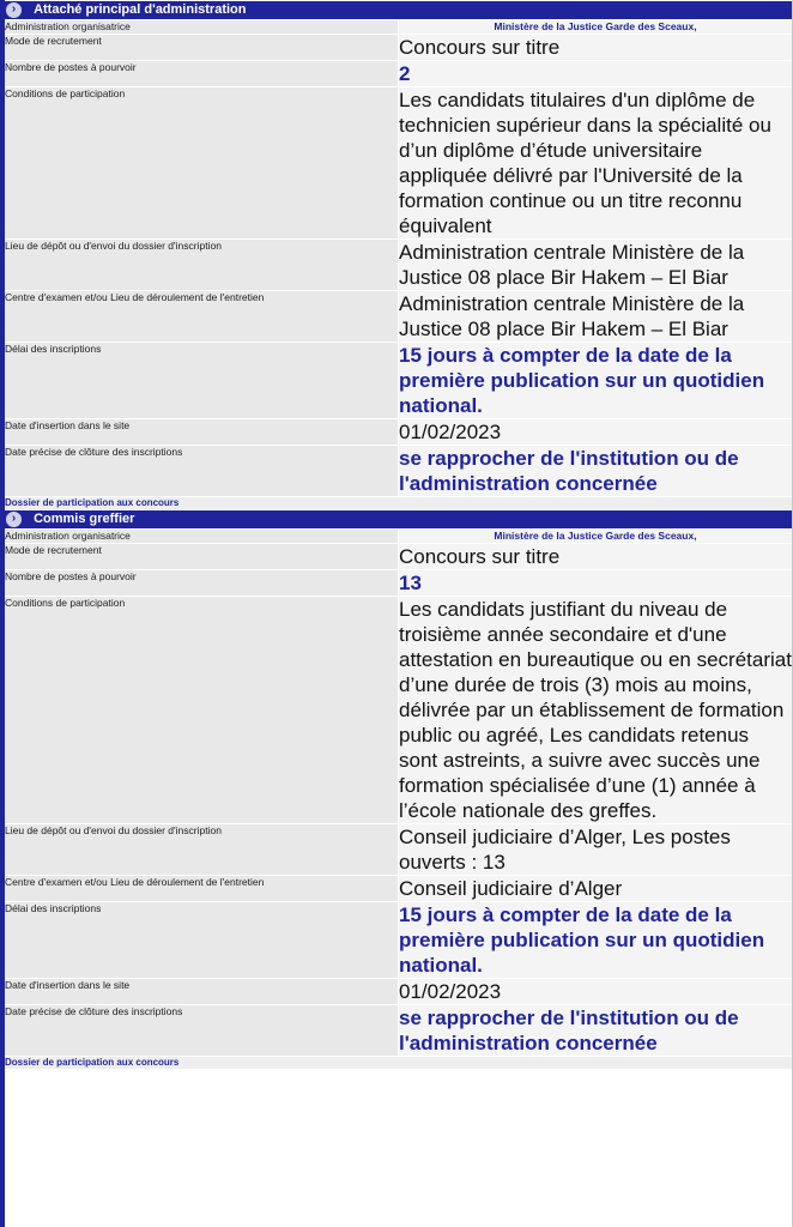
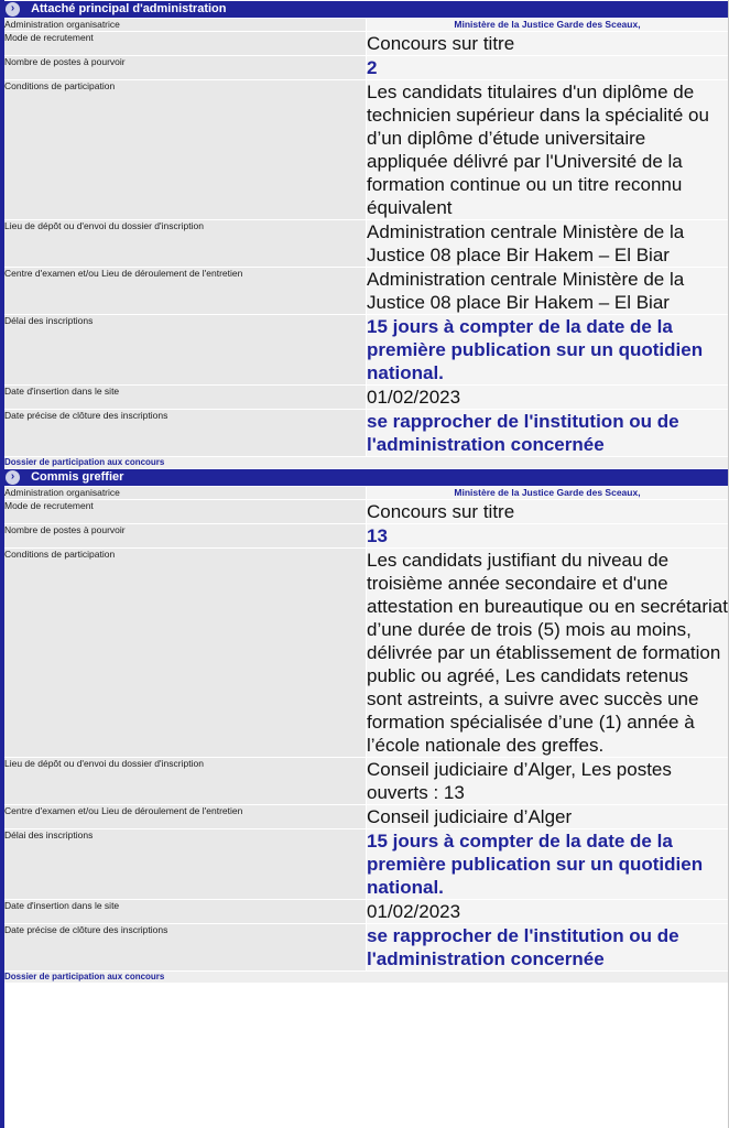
  › Attaché principal d'administration
  Administration organisatrice	Ministère de la Justice Garde des Sceaux,
  Mode de recrutement	Concours sur titre
  Nombre de postes à pourvoir	2
  Conditions de participation	Les candidats titulaires d'un diplôme de technicien supérieur dans la spécialité ou d’un diplôme d’étude universitaire appliquée délivré par l'Université de la formation continue ou un titre reconnu équivalent
  Lieu de dépôt ou d'envoi du dossier d'inscription	Administration centrale Ministère de la Justice 08 place Bir Hakem – El Biar
  Centre d'examen et/ou Lieu de déroulement de l'entretien	Administration centrale Ministère de la Justice 08 place Bir Hakem – El Biar
  Délai des inscriptions	15 jours à compter de la date de la première publication sur un quotidien national.
  Date d'insertion dans le site	01/02/2023
  Date précise de clôture des inscriptions	se rapprocher de l'institution ou de l'administration concernée
  Dossier de participation aux concours
  › Commis greffier
  Administration organisatrice	Ministère de la Justice Garde des Sceaux,
  Mode de recrutement	Concours sur titre
  Nombre de postes à pourvoir	13
- Conditions de participation	Les candidats justifiant du niveau de troisième année secondaire et d'une attestation en bureautique ou en secrétariat d’une durée de trois (3) mois au moins, délivrée par un établissement de formation public ou agréé, Les candidats retenus sont astreints, a suivre avec succès une formation spécialisée d’une (1) année à l’école nationale des greffes.
+ Conditions de participation	Les candidats justifiant du niveau de troisième année secondaire et d'une attestation en bureautique ou en secrétariat d’une durée de trois (5) mois au moins, délivrée par un établissement de formation public ou agréé, Les candidats retenus sont astreints, a suivre avec succès une formation spécialisée d’une (1) année à l’école nationale des greffes.
  Lieu de dépôt ou d'envoi du dossier d'inscription	Conseil judiciaire d’Alger, Les postes ouverts : 13
  Centre d'examen et/ou Lieu de déroulement de l'entretien	Conseil judiciaire d’Alger
  Délai des inscriptions	15 jours à compter de la date de la première publication sur un quotidien national.
  Date d'insertion dans le site	01/02/2023
  Date précise de clôture des inscriptions	se rapprocher de l'institution ou de l'administration concernée
  Dossier de participation aux concours
